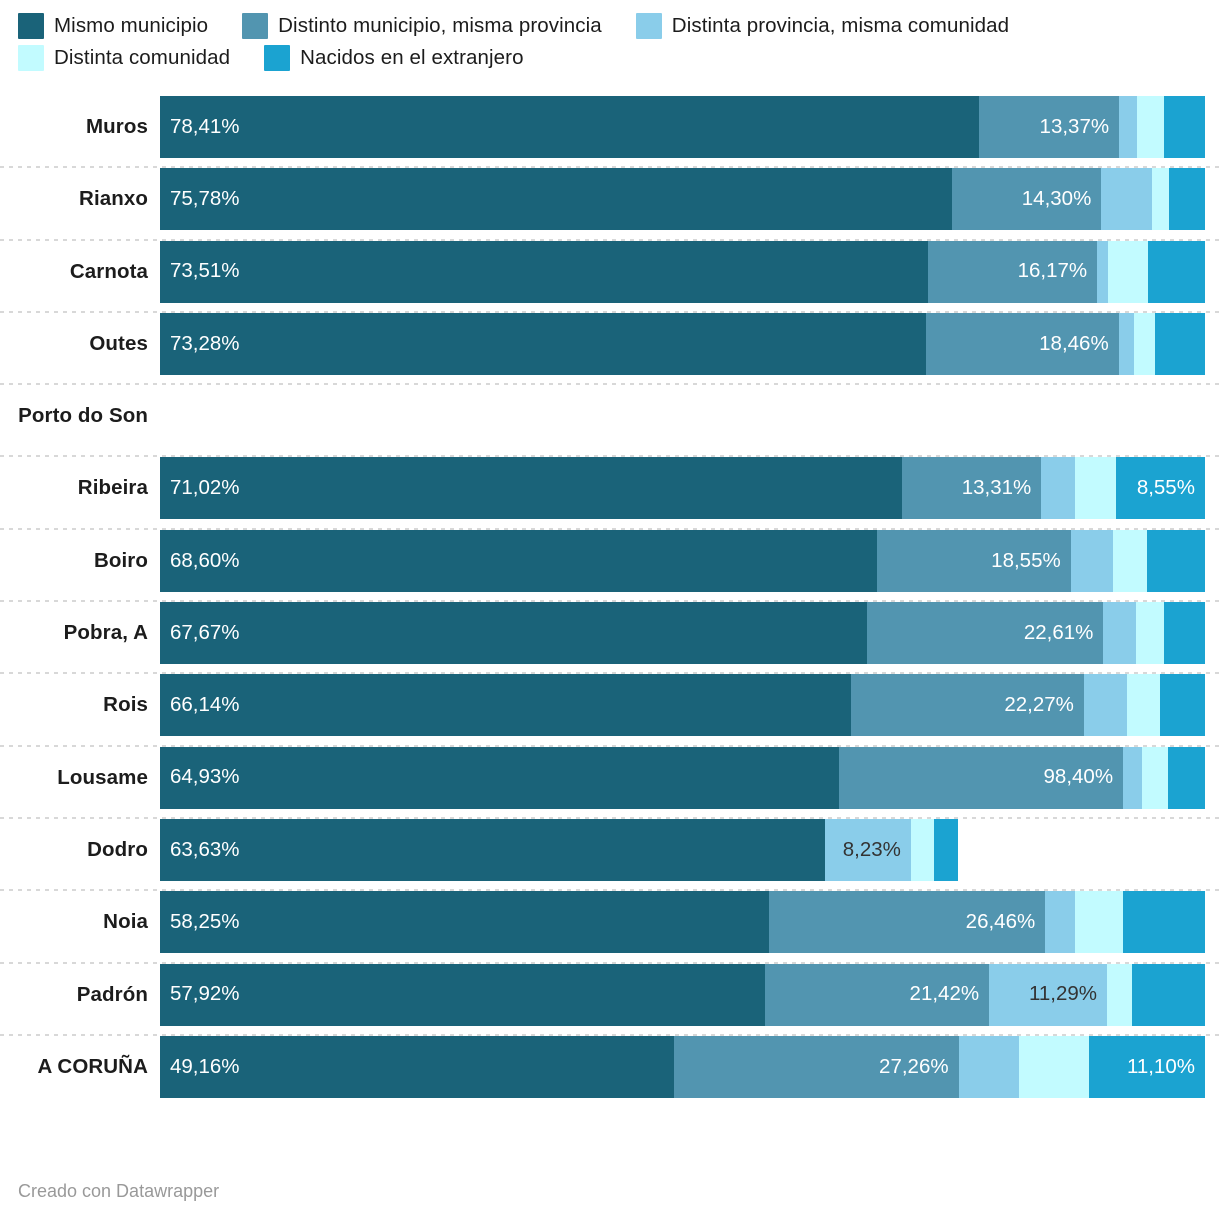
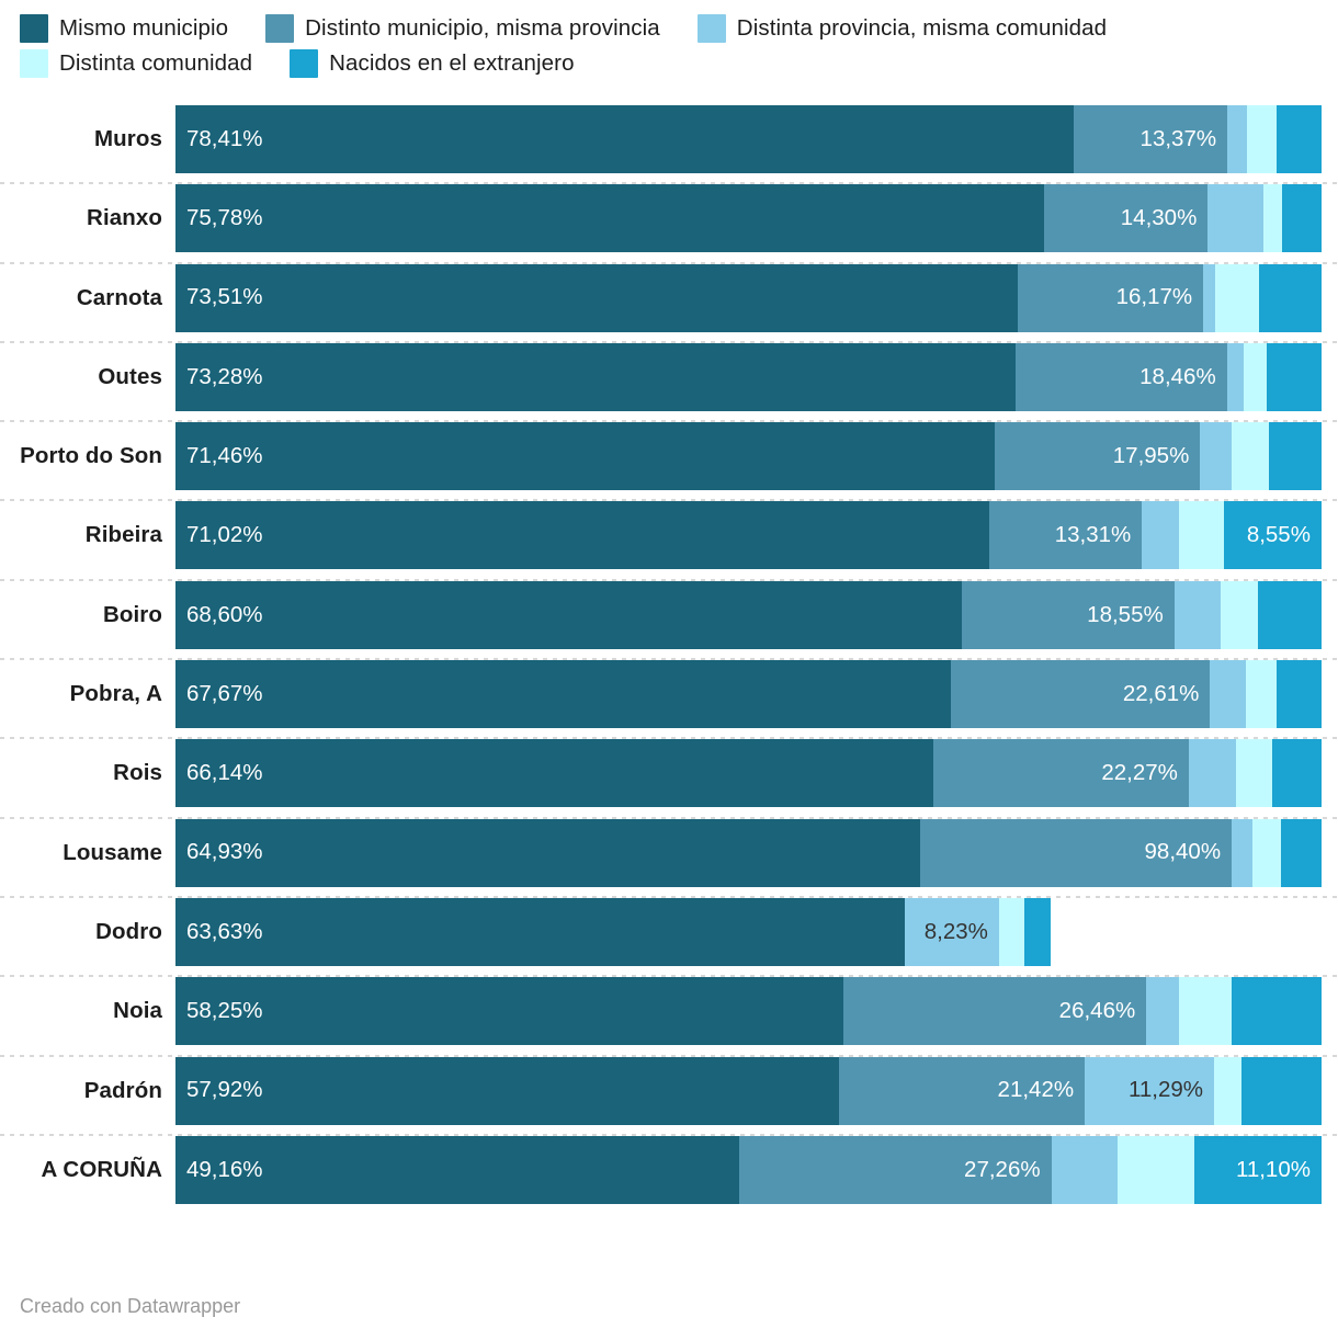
  Mismo municipio
  Distinto municipio, misma provincia
  Distinta provincia, misma comunidad
  Distinta comunidad
  Nacidos en el extranjero
  Muros
  78,41%
  13,37%
  Rianxo
  75,78%
  14,30%
  Carnota
  73,51%
  16,17%
  Outes
  73,28%
  18,46%
  Porto do Son
+ 71,46%
+ 17,95%
  Ribeira
  71,02%
  13,31%
  8,55%
  Boiro
  68,60%
  18,55%
  Pobra, A
  67,67%
  22,61%
  Rois
  66,14%
  22,27%
  Lousame
  64,93%
  98,40%
  Dodro
  63,63%
  8,23%
  Noia
  58,25%
  26,46%
  Padrón
  57,92%
  21,42%
  11,29%
  A CORUÑA
  49,16%
  27,26%
  11,10%
  Creado con Datawrapper
